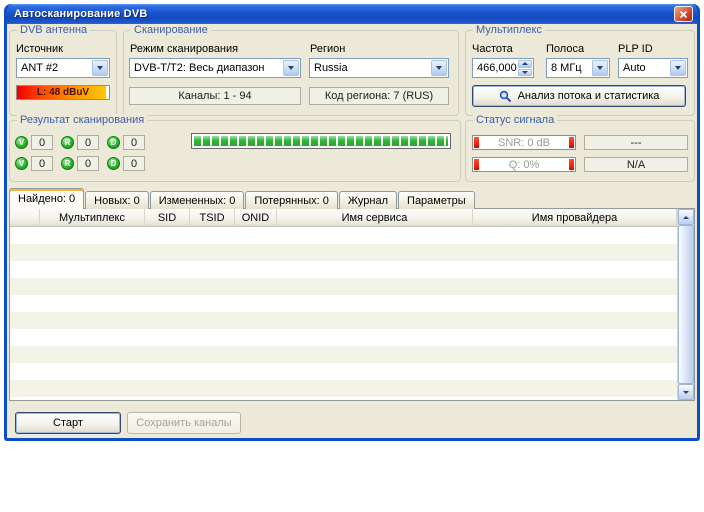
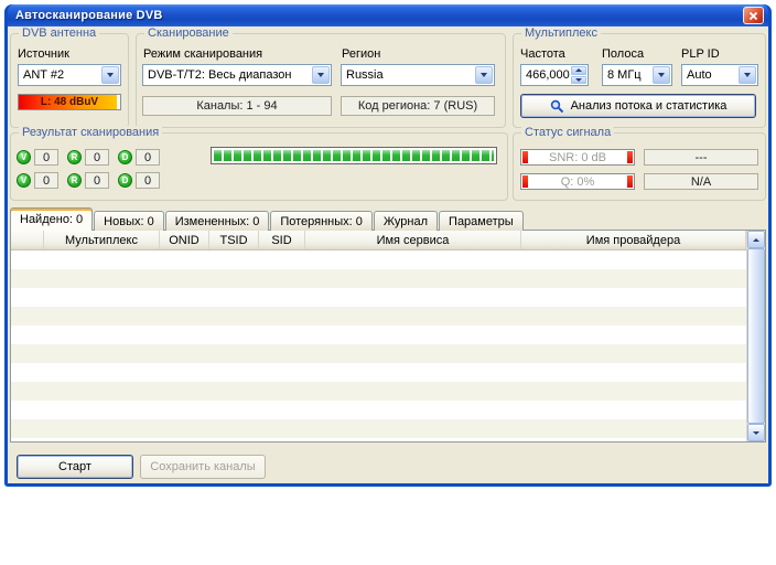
  Автосканирование DVB
  DVB антенна
  Источник
  ANT #2
  L: 48 dBuV
  Сканирование
  Режим сканирования
  DVB-T/T2: Весь диапазон
  Регион
  Russia
  Каналы: 1 - 94
  Код региона: 7 (RUS)
  Мультиплекс
  Частота
  466,000
  Полоса
  8 МГц
  PLP ID
  Auto
  Анализ потока и статистика
  Результат сканирования
  V
  0
  R
  0
  D
  0
  V
  0
  R
  0
  D
  0
  Статус сигнала
  SNR: 0 dB
  ---
  Q: 0%
  N/A
  Найдено: 0
  Новых: 0
  Измененных: 0
  Потерянных: 0
  Журнал
  Параметры
  Мультиплекс
- SID
+ ONID
  TSID
- ONID
+ SID
  Имя сервиса
  Имя провайдера
  Старт
  Сохранить каналы
